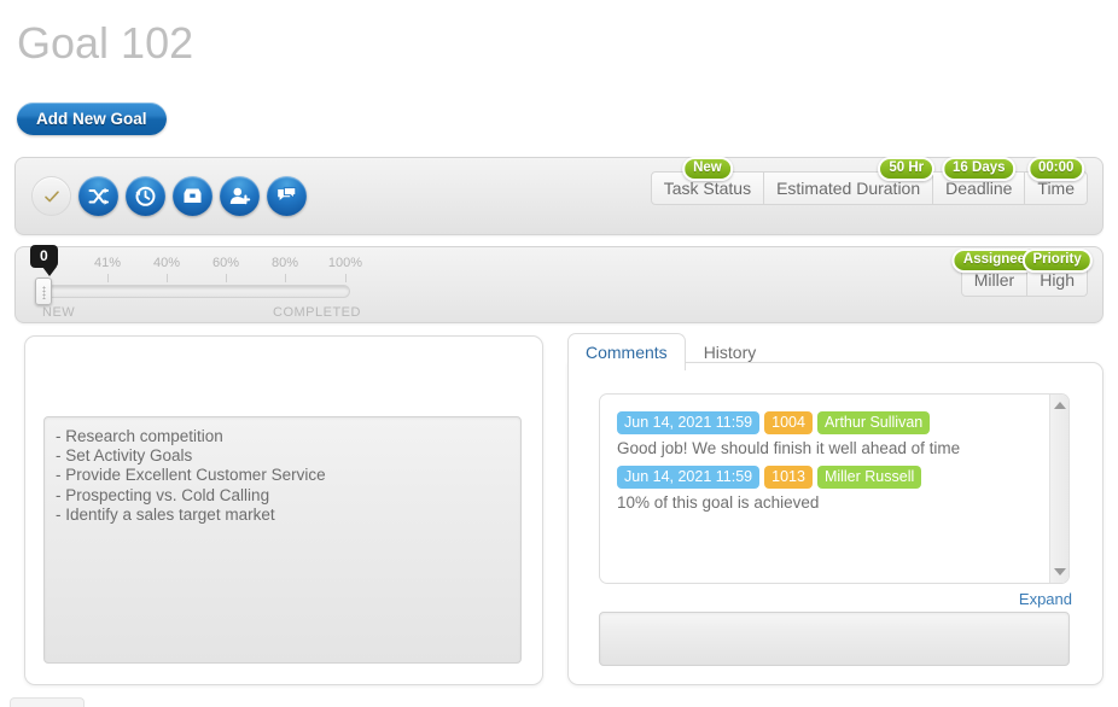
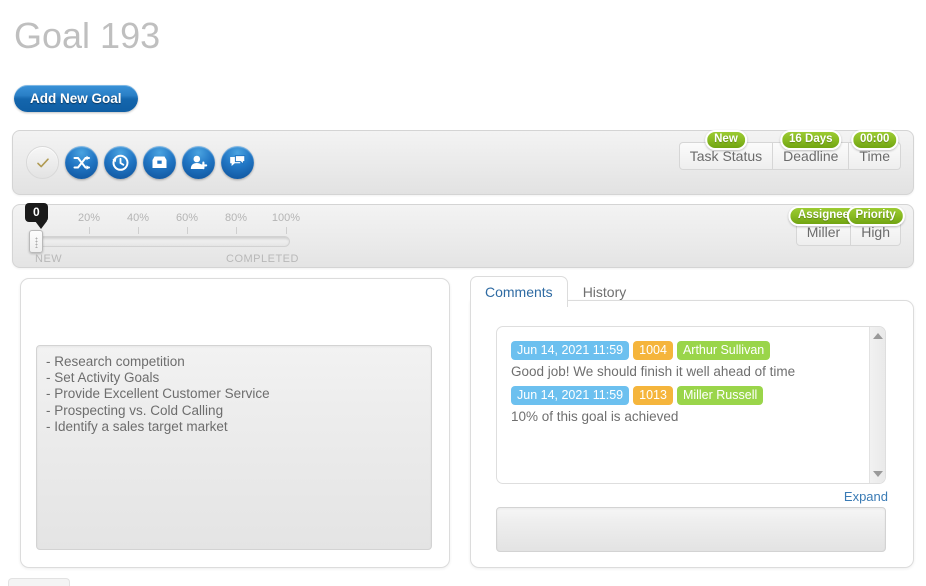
- Goal 102
+ Goal 193
  Add New Goal
  New
  Task Status
- 50 Hr
- Estimated Duration
  16 Days
  Deadline
  00:00
  Time
- 41%
+ 20%
  40%
  60%
  80%
  100%
  0
  NEW
  COMPLETED
  Assigne
  Miller
  Priority
  High
  - Research competition
  - Set Activity Goals
  - Provide Excellent Customer Service
  - Prospecting vs. Cold Calling
  - Identify a sales target market
  Comments
  History
  Jun 14, 2021 11:59
  1004
  Arthur Sullivan
  Good job! We should finish it well ahead of time
  Jun 14, 2021 11:59
  1013
  Miller Russell
  10% of this goal is achieved
  Expand
